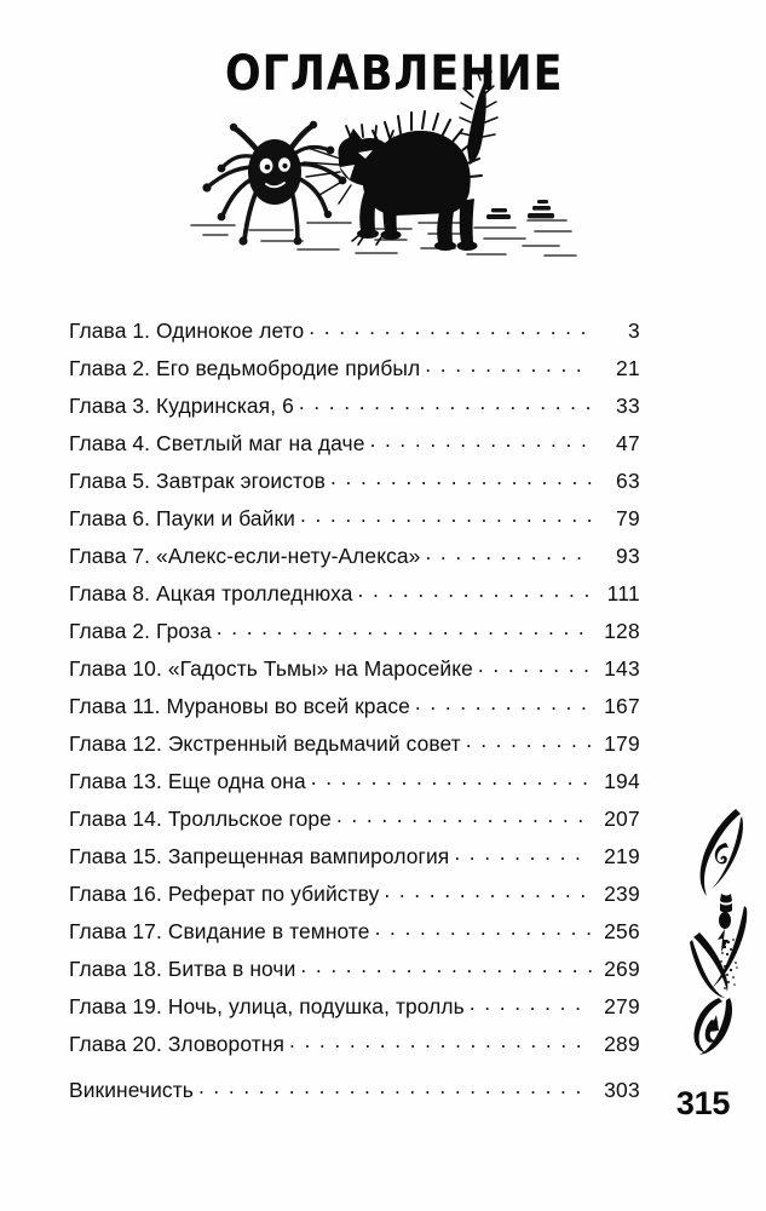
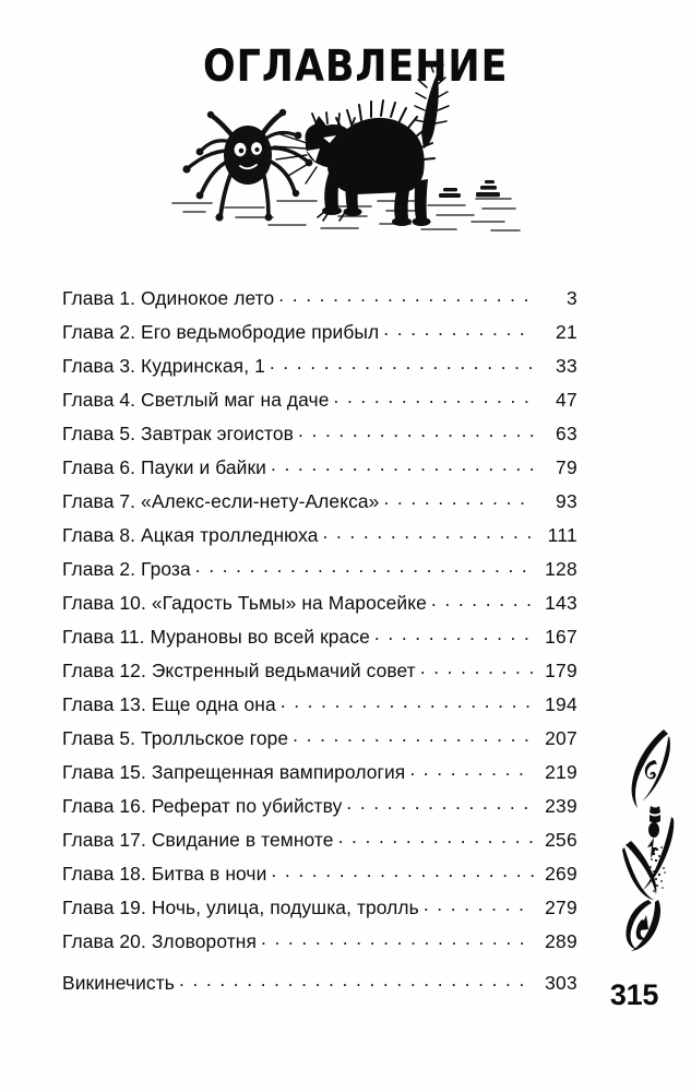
  ОГЛАВЛЕ
  Глава 1. Одинокое лето
  3
  Глава 2. Его ведьмобродие прибыл
  21
- Глава 3. Кудринская, 6
+ Глава 3. Кудринская, 1
  33
  Глава 4. Светлый маг на даче
  47
  Глава 5. Завтрак эгоистов
  63
  Глава 6. Пауки и байки
  79
  Глава 7. «Алекс-если-нету-Алекса»
  93
  Глава 8. Ацкая тролледнюха
  111
  Глава 2. Гроза
  128
  Глава 10. «Гадость Тьмы» на Маросейке
  143
  Глава 11. Мурановы во всей красе
  167
  Глава 12. Экстренный ведьмачий совет
  179
  Глава 13. Еще одна она
  194
- Глава 14. Тролльское горе
+ Глава 5. Тролльское горе
  207
  Глава 15. Запрещенная вампирология
  219
  Глава 16. Реферат по убийству
  239
  Глава 17. Свидание в темноте
  256
  Глава 18. Битва в ночи
  269
  Глава 19. Ночь, улица, подушка, тролль
  279
  Глава 20. Зловоротня
  289
  Викинечисть
  303
  315
